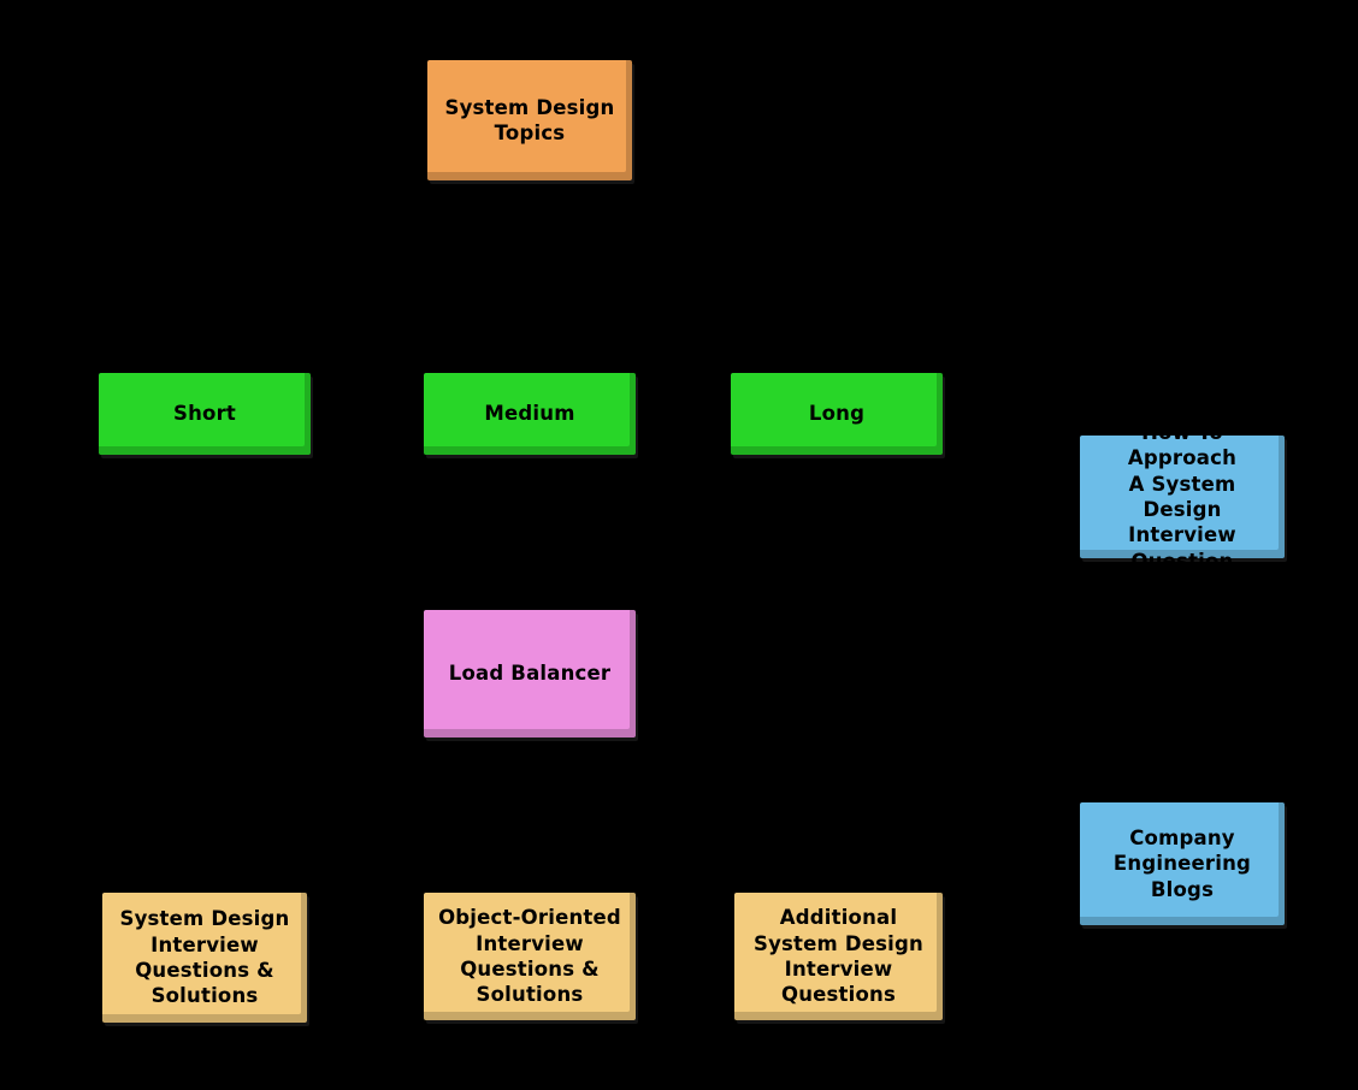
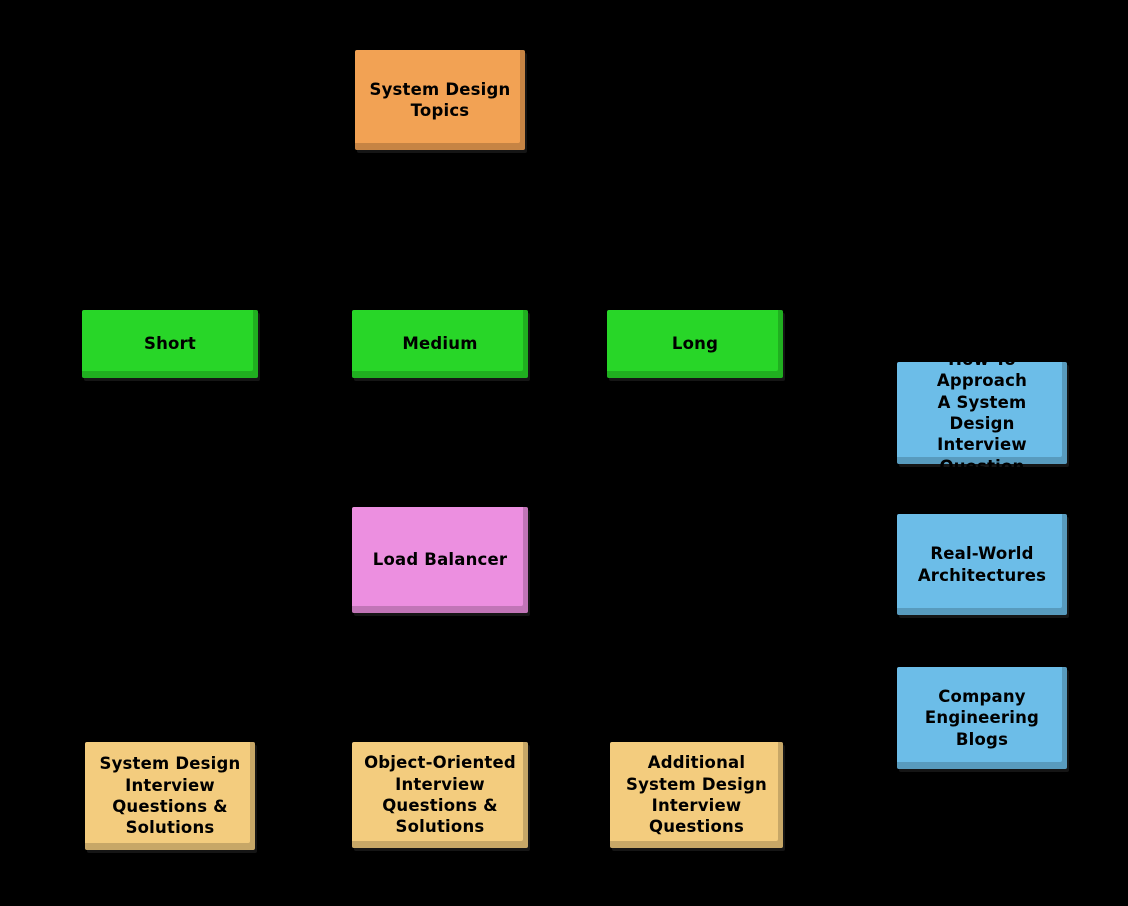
  System Design
  Topics
  Short
  Medium
  Long
  How To Approach
  A System Design
  Interview
  Question
  Load Balancer
+ Real-World
+ Architectures
  Company
  Engineering
  Blogs
  System Design
  Interview
  Questions &
  Solutions
  Object-Oriented
  Interview
  Questions &
  Solutions
  Additional
  System Design
  Interview
  Questions
